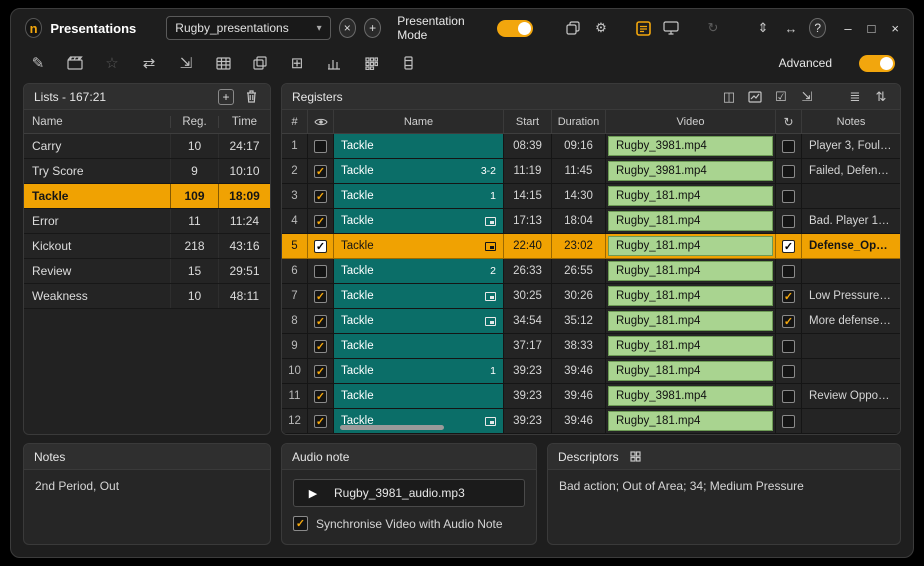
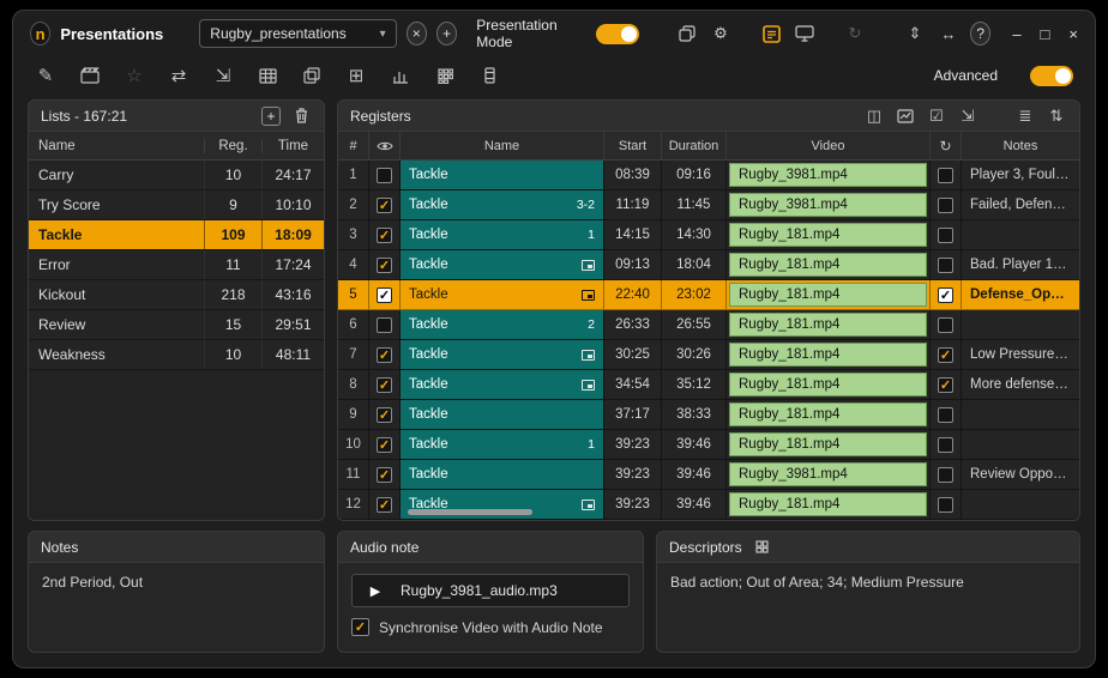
  n
  Presentations
  Rugby_presentations
  ▾
  ×
  +
  Presentation Mode
  ⚙
  ↻
  ⇕
  ↔
  ?
  –
  □
  ×
  ✎
  ☆
  ⇄
  ⇲
  ⊞
  Advanced
  Lists - 167:21
  +
  Name
  Reg.
  Time
  Carry
  10
  24:17
  Try Score
  9
  10:10
  Tackle
  109
  18:09
  Error
  11
- 11:24
+ 17:24
  Kickout
  218
  43:16
  Review
  15
  29:51
  Weakness
  10
  48:11
  Registers
  ◫
  ☑
  ⇲
  ≣
  ⇅
  #
  Name
  Start
  Duration
  Video
  ↻
  Notes
  1
  Tackle
  08:39
  09:16
  Rugby_3981.mp4
  Player 3, Foul in t
  2
  ✓
  Tackle
  3-2
  11:19
  11:45
  Rugby_3981.mp4
  Failed, Defense in
  3
  ✓
  Tackle
  1
  14:15
  14:30
  Rugby_181.mp4
  4
  ✓
  Tackle
- 17:13
+ 09:13
  18:04
  Rugby_181.mp4
  Bad. Player 16 No
  5
  ✓
  Tackle
  22:40
  23:02
  Rugby_181.mp4
  ✓
  6
  Tackle
  2
  26:33
  26:55
  Rugby_181.mp4
  7
  ✓
  Tackle
  30:25
  30:26
  Rugby_181.mp4
  ✓
  Low Pressure, go
  8
  ✓
  Tackle
  34:54
  35:12
  Rugby_181.mp4
  ✓
  More defense in t
  9
  ✓
  Tackle
  37:17
  38:33
  Rugby_181.mp4
  10
  ✓
  Tackle
  1
  39:23
  39:46
  Rugby_181.mp4
  11
  ✓
  Tackle
  39:23
  39:46
  Rugby_3981.mp4
  Review Opponent
  12
  ✓
  Tackle
  39:23
  39:46
  Rugby_181.mp4
  Notes
  2nd Period, Out
  Audio note
  ▶
  Rugby_3981_audio.mp3
  ✓
  Synchronise Video with Audio Note
  Descriptors
  Bad action; Out of Area; 34; Medium Pressure
